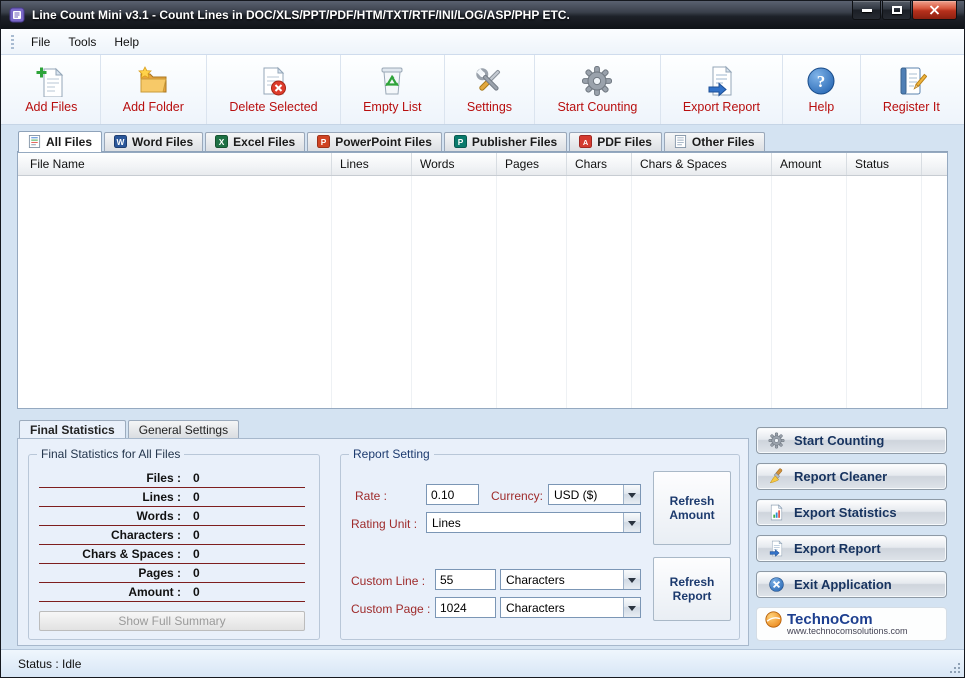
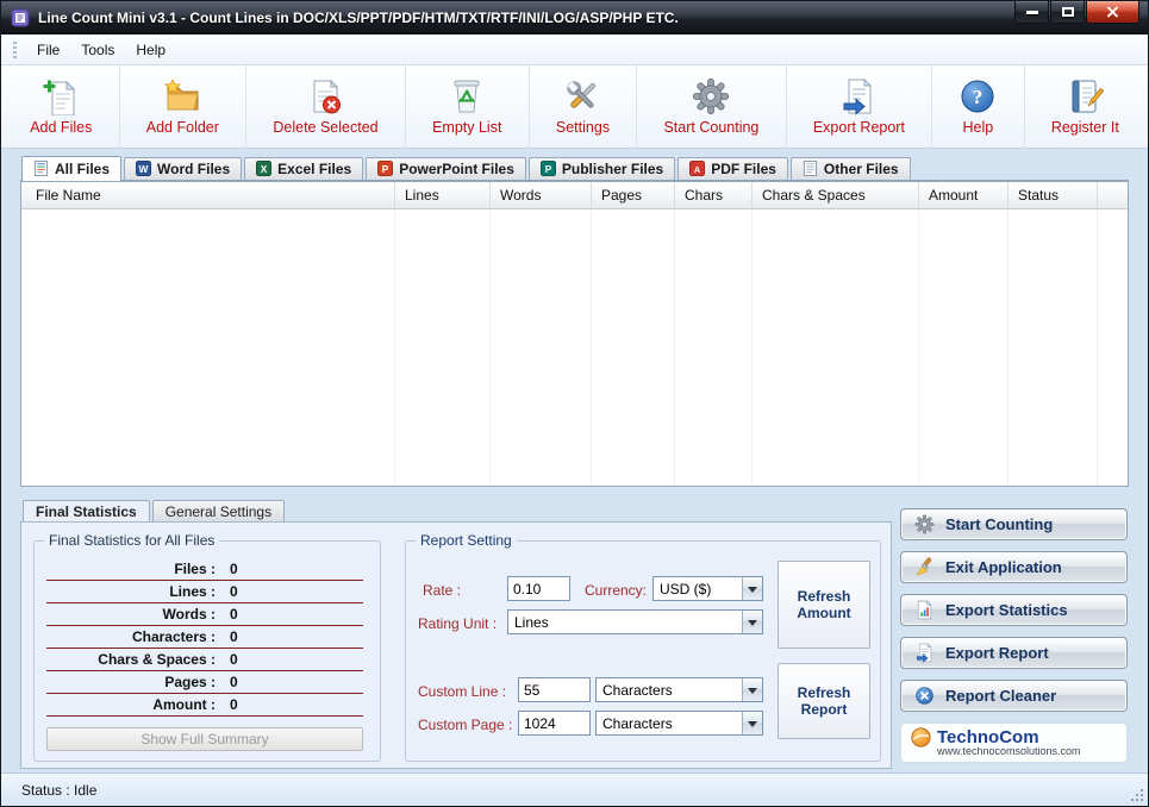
  Line Count Mini v3.1 - Count Lines in DOC/XLS/PPT/PDF/HTM/TXT/RTF/INI/LOG/ASP/PHP ETC.
  File
  Tools
  Help
  Add Files
  Add Folder
  Delete Selected
  Empty List
  Settings
  Start Counting
  Export Report
  ?
  Help
  Register It
  All Files
  W
  Word Files
  X
  Excel Files
  P
  PowerPoint Files
  P
  Publisher Files
  A
  PDF Files
  Other Files
  File Name
  Lines
  Words
  Pages
  Chars
  Chars & Spaces
  Amount
  Status
  Final Statistics
  General Settings
  Final Statistics for All Files
  Files :
  0
  Lines :
  0
  Words :
  0
  Characters :
  0
  Chars & Spaces :
  0
  Pages :
  0
  Amount :
  0
  Show Full Summary
  Report Setting
  Rate :
  0.10
  Currency:
  USD ($)
  Rating Unit :
  Lines
  Refresh Amount
  Custom Line :
  55
  Characters
  Custom Page :
  1024
  Characters
  Refresh Report
  Start Counting
- Report Cleaner
+ Exit Application
  Export Statistics
  Export Report
- Exit Application
+ Report Cleaner
  TechnoCom
  www.technocomsolutions.com
  Status : Idle
